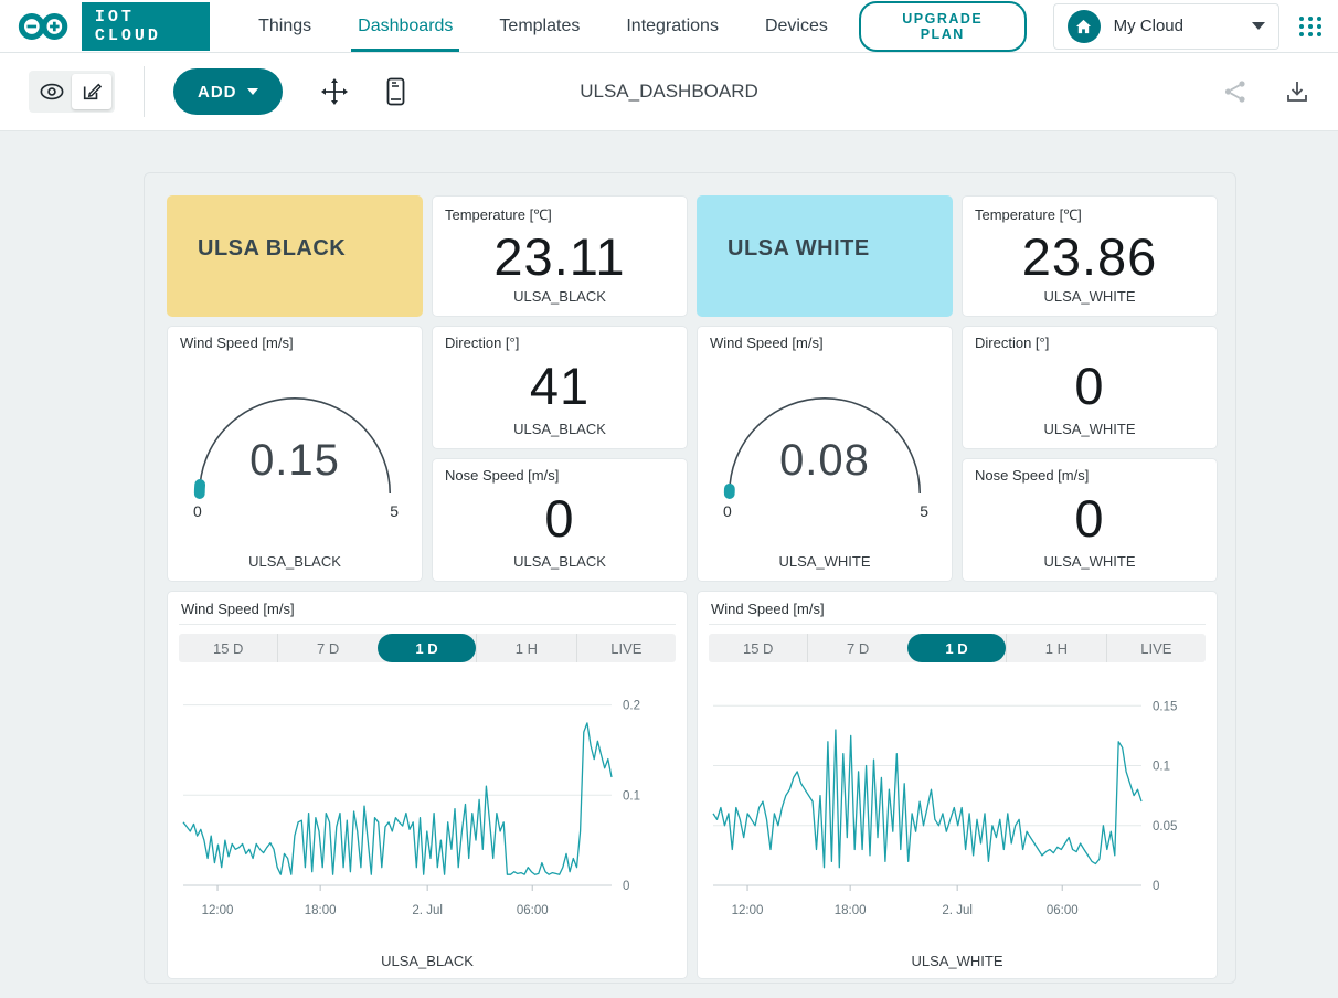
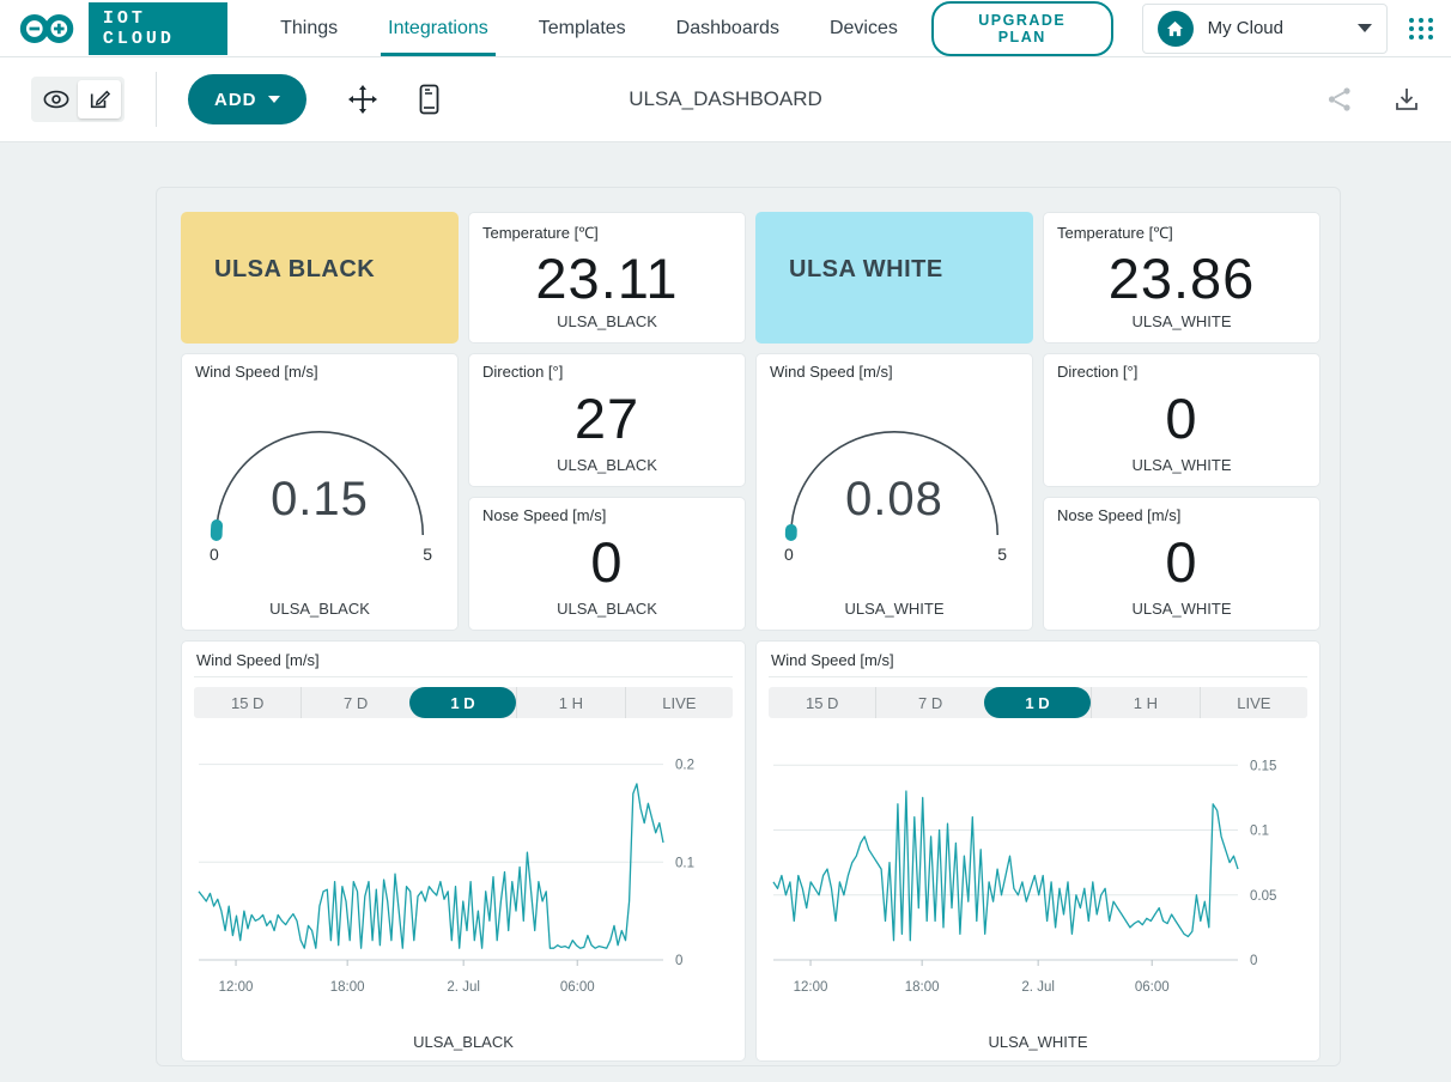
  IOT CLOUD
  Things
- Dashboards
+ Integrations
  Templates
- Integrations
+ Dashboards
  Devices
  UPGRADE PLAN
  My Cloud
  ULSA_DASHBOARD
  ADD
  ULSA BLACK
  Temperature [℃]
  23.11
  ULSA_BLACK
  ULSA WHITE
  Temperature [℃]
  23.86
  ULSA_WHITE
  Wind Speed [m/s]
  0.15
  0
  5
  ULSA_BLACK
  Direction [°]
- 41
+ 27
  ULSA_BLACK
  Wind Speed [m/s]
  0.08
  0
  5
  ULSA_WHITE
  Direction [°]
  0
  ULSA_WHITE
  Nose Speed [m/s]
  0
  ULSA_BLACK
  Nose Speed [m/s]
  0
  ULSA_WHITE
  Wind Speed [m/s]
  15 D
  7 D
  1 D
  1 H
  LIVE
  0
  0.1
  0.2
  12:00
  18:00
  2. Jul
  06:00
  ULSA_BLACK
  Wind Speed [m/s]
  15 D
  7 D
  1 D
  1 H
  LIVE
  0
  0.05
  0.1
  0.15
  12:00
  18:00
  2. Jul
  06:00
  ULSA_WHITE
